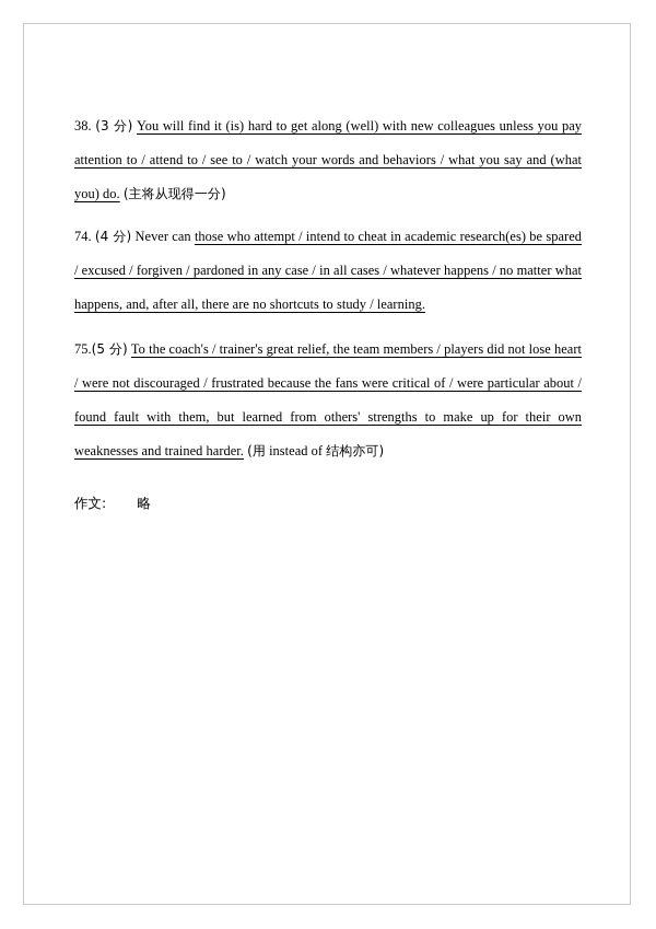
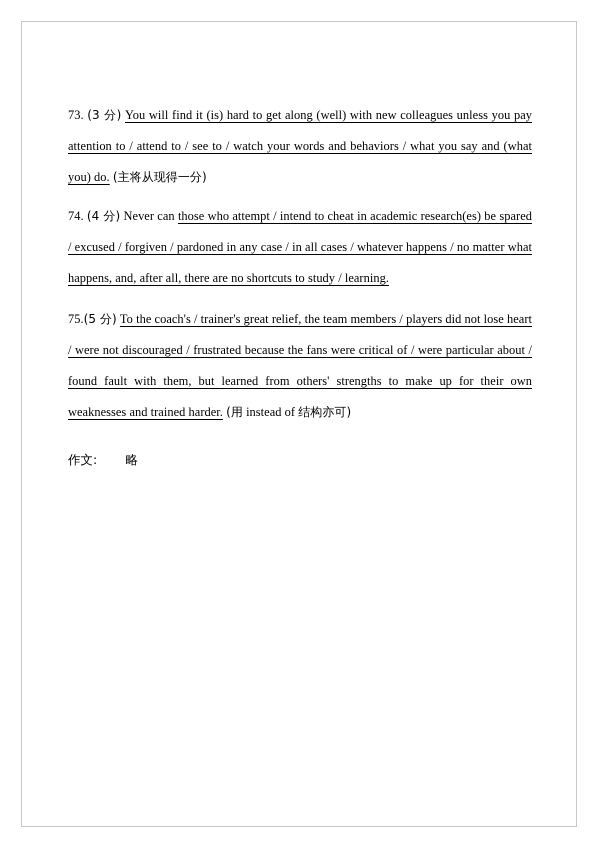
- 38. (3 分) You will find it (is) hard to get along (well) with new colleagues unless you pay attention to / attend to / see to / watch your words and behaviors / what you say and (what you) do. (主将从现得一分)
+ 73. (3 分) You will find it (is) hard to get along (well) with new colleagues unless you pay attention to / attend to / see to / watch your words and behaviors / what you say and (what you) do. (主将从现得一分)
  74. (4 分) Never can those who attempt / intend to cheat in academic research(es) be spared / excused / forgiven / pardoned in any case / in all cases / whatever happens / no matter what happens, and, after all, there are no shortcuts to study / learning.
  75.(5 分) To the coach's / trainer's great relief, the team members / players did not lose heart / were not discouraged / frustrated because the fans were critical of / were particular about / found fault with them, but learned from others' strengths to make up for their own weaknesses and trained harder. (用 instead of 结构亦可)
  作文: 略
